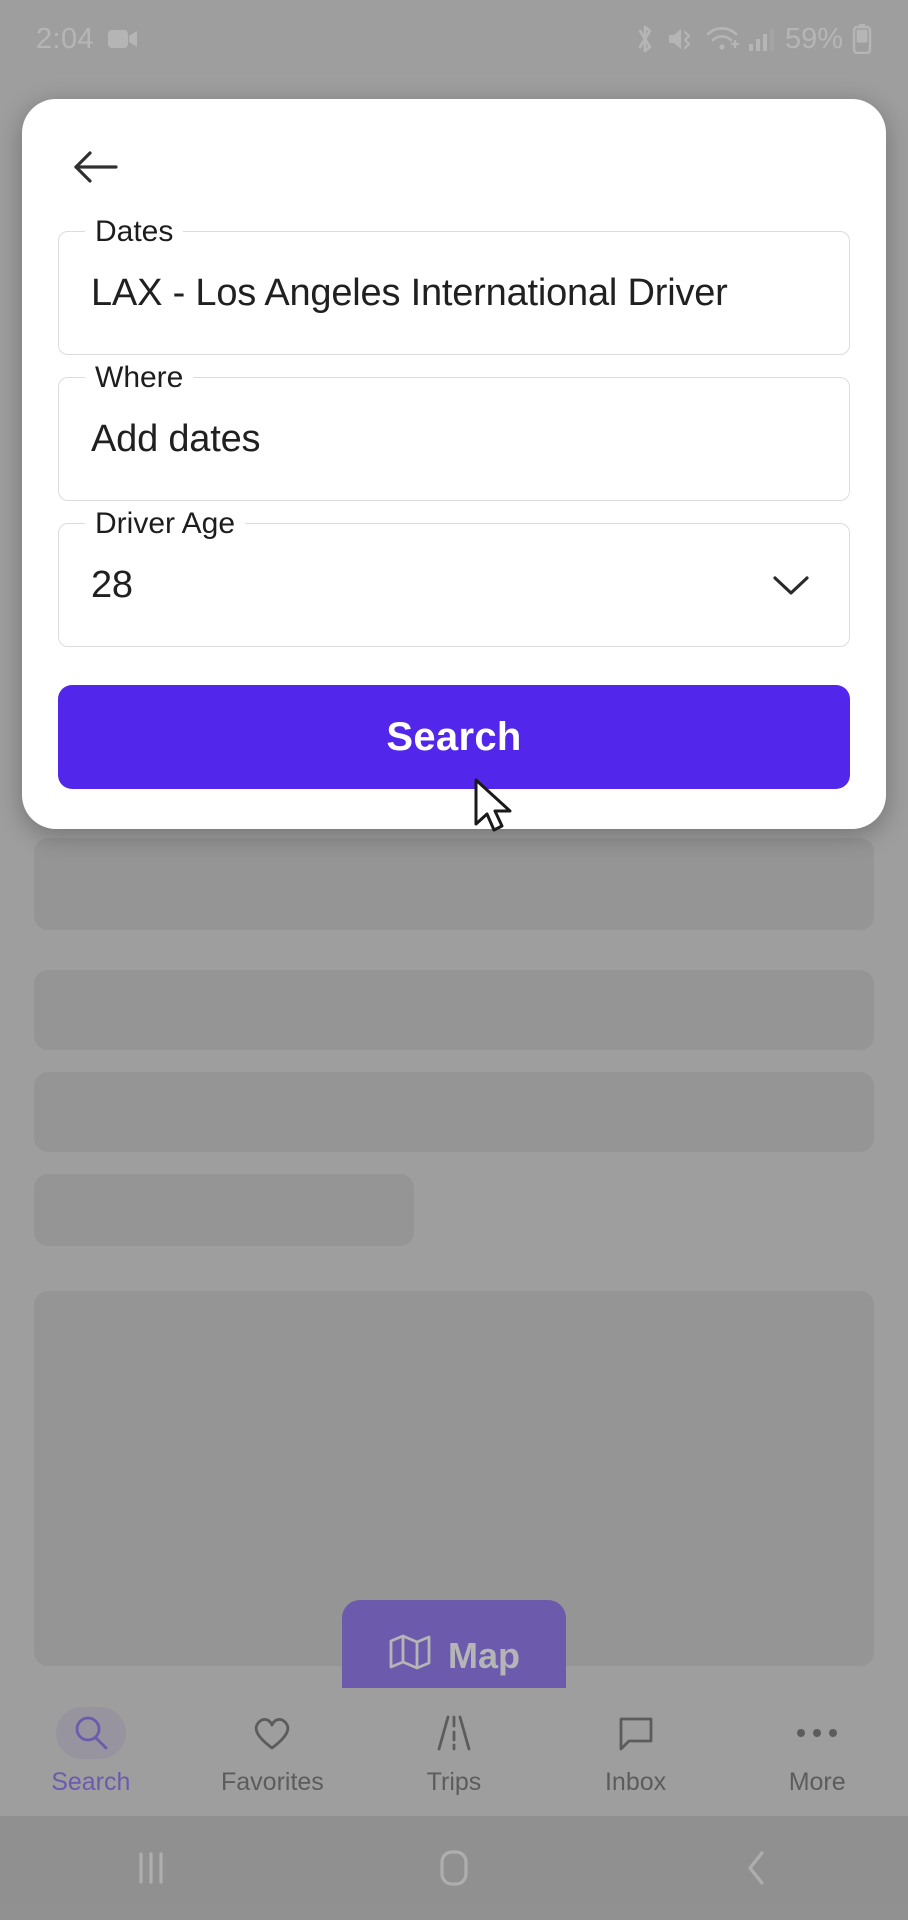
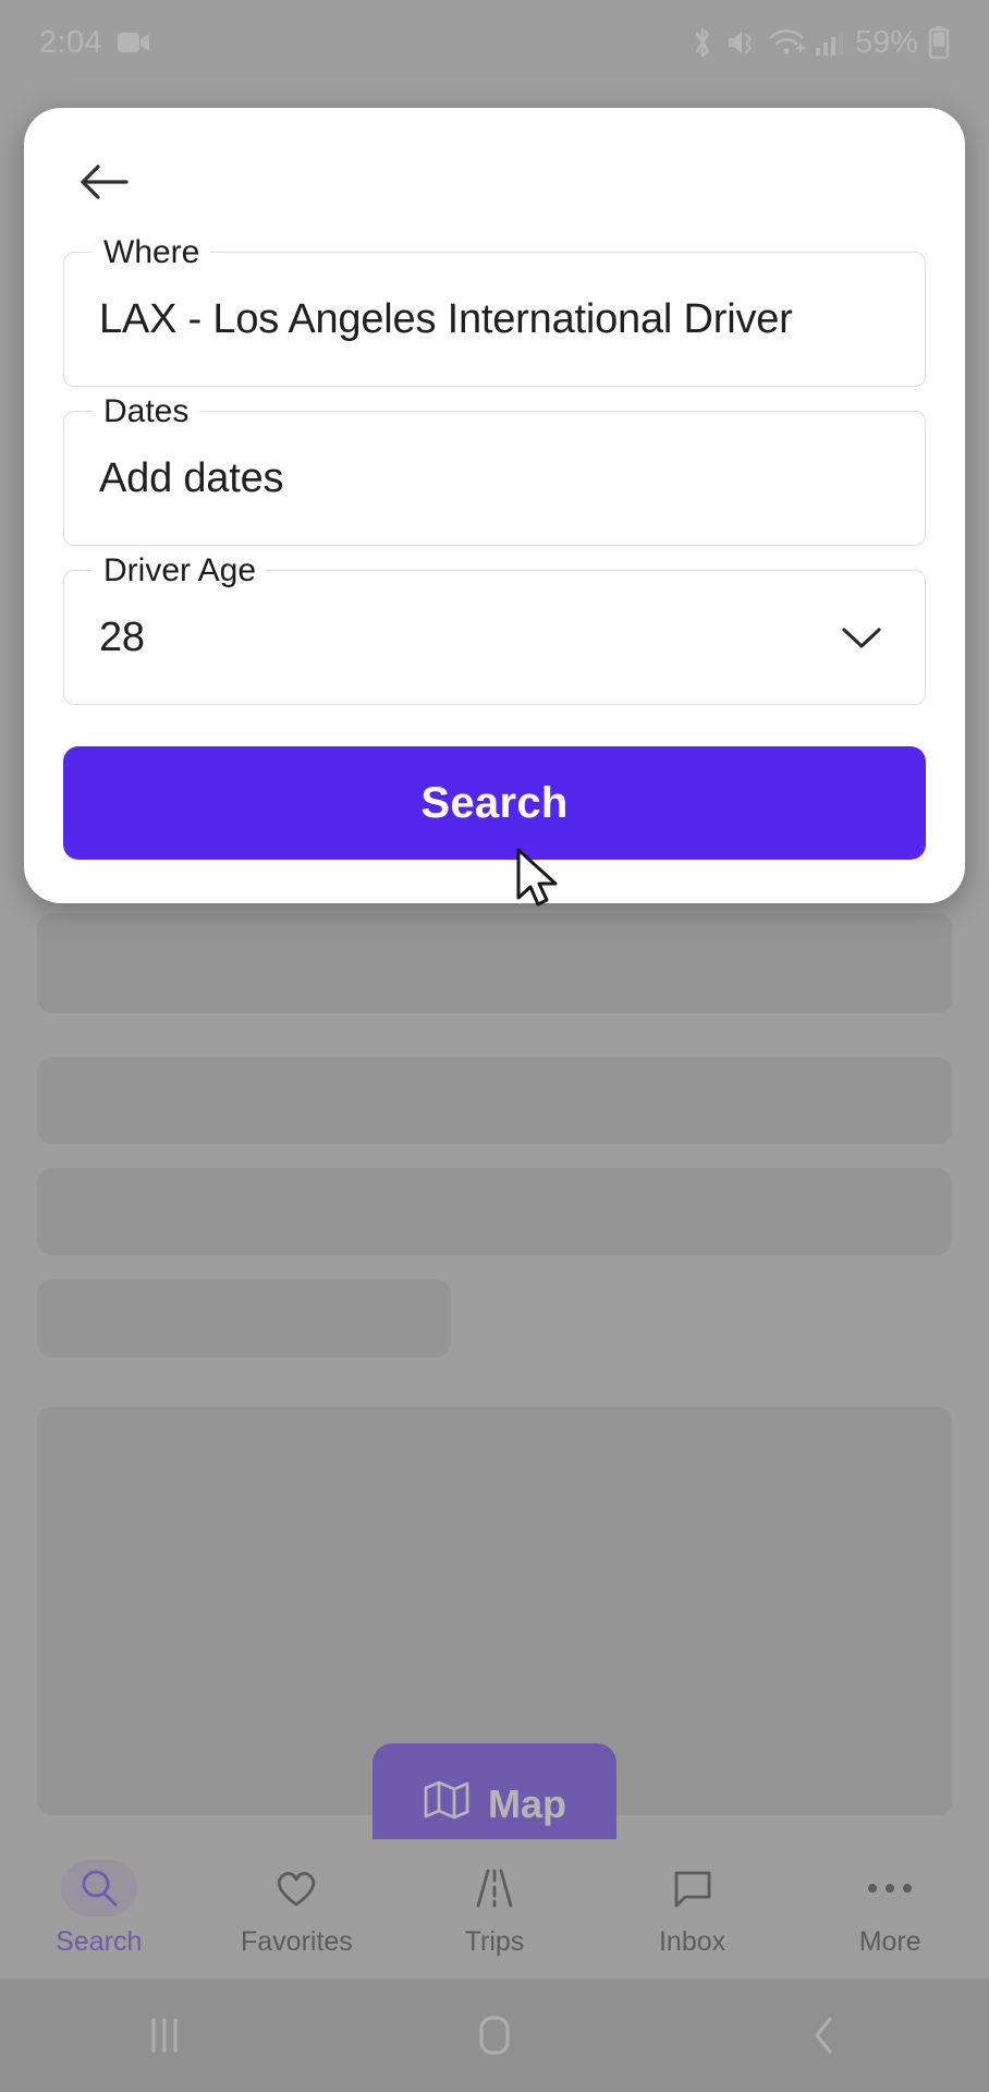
  Map
  Search
  Favorites
  Trips
  Inbox
  More
- Dates
+ Where
  LAX - Los Angeles International Driver
- Where
+ Dates
  Add dates
  Driver Age
  28
  Search
